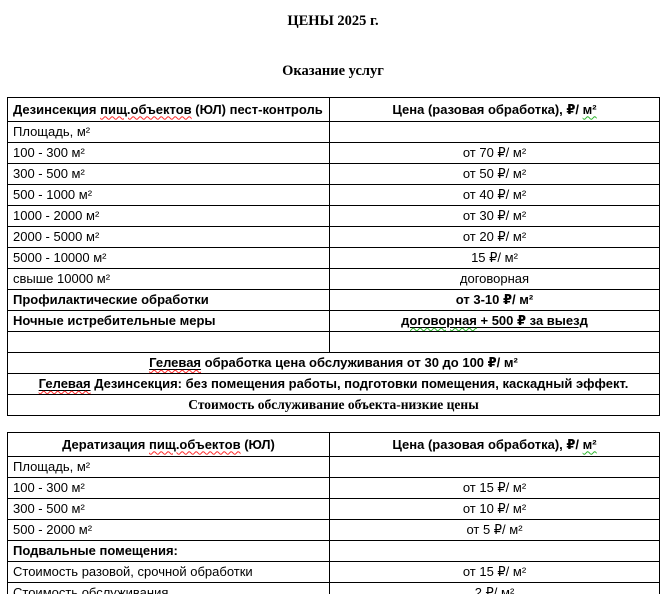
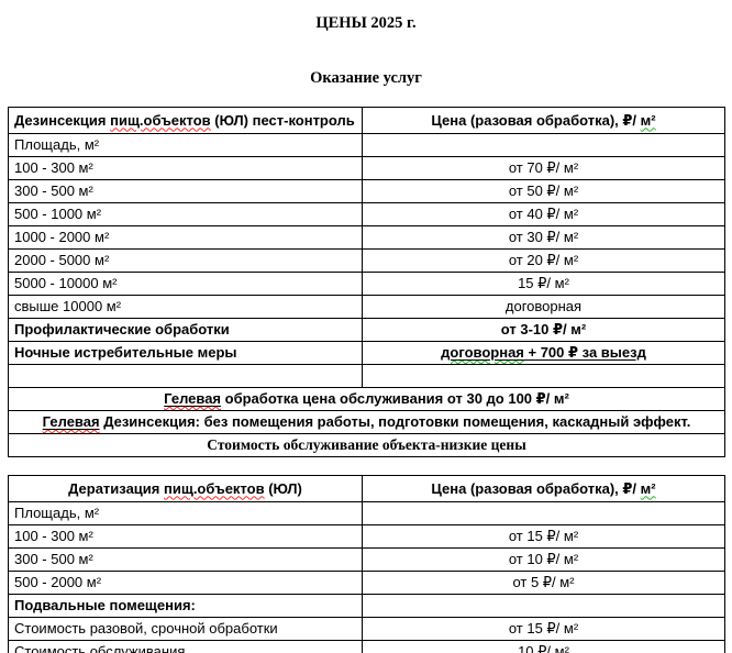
  ЦЕНЫ 2025 г.
  Оказание услуг
  Дезинсекция пищ.объектов (ЮЛ) пест-контроль	Цена (разовая обработка), ₽/ м²
  Площадь, м²
  100 - 300 м²	от 70 ₽/ м²
  300 - 500 м²	от 50 ₽/ м²
  500 - 1000 м²	от 40 ₽/ м²
  1000 - 2000 м²	от 30 ₽/ м²
  2000 - 5000 м²	от 20 ₽/ м²
  5000 - 10000 м²	15 ₽/ м²
  свыше 10000 м²	договорная
  Профилактические обработки	от 3-10 ₽/ м²
- Ночные истребительные меры	договорная + 500 ₽ за выезд
+ Ночные истребительные меры	договорная + 700 ₽ за выезд
  Гелевая обработка цена обслуживания от 30 до 100 ₽/ м²
  Гелевая Дезинсекция: без помещения работы, подготовки помещения, каскадный эффект.
  Стоимость обслуживание объекта-низкие цены
  Дератизация пищ.объектов (ЮЛ)	Цена (разовая обработка), ₽/ м²
  Площадь, м²
  100 - 300 м²	от 15 ₽/ м²
  300 - 500 м²	от 10 ₽/ м²
  500 - 2000 м²	от 5 ₽/ м²
  Подвальные помещения:
  Стоимость разовой, срочной обработки	от 15 ₽/ м²
- Стоимость обслуживания	2 ₽/ м²
+ Стоимость обслуживания	10 ₽/ м²
